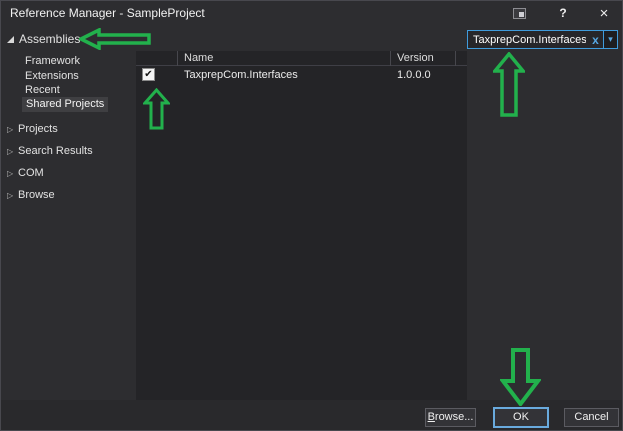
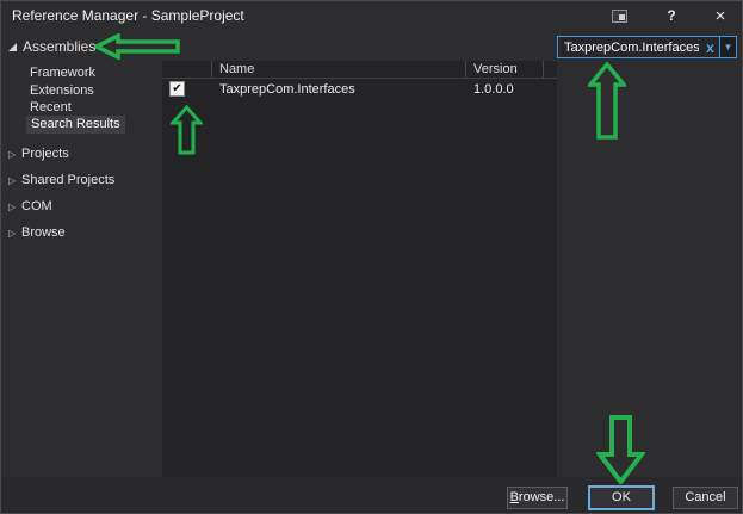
  Reference Manager - SampleProject
  ?
  ×
  TaxprepCom.Interfaces
  x
  ▾
  Assemblies
  Framework
  Extensions
  Recent
- Shared Projects
+ Search Results
  ▷
  Projects
  ▷
- Search Results
+ Shared Projects
  ▷
  COM
  ▷
  Browse
  Name
  Version
  ✔
  TaxprepCom.Interfaces
  1.0.0.0
  Browse...
  OK
  Cancel
